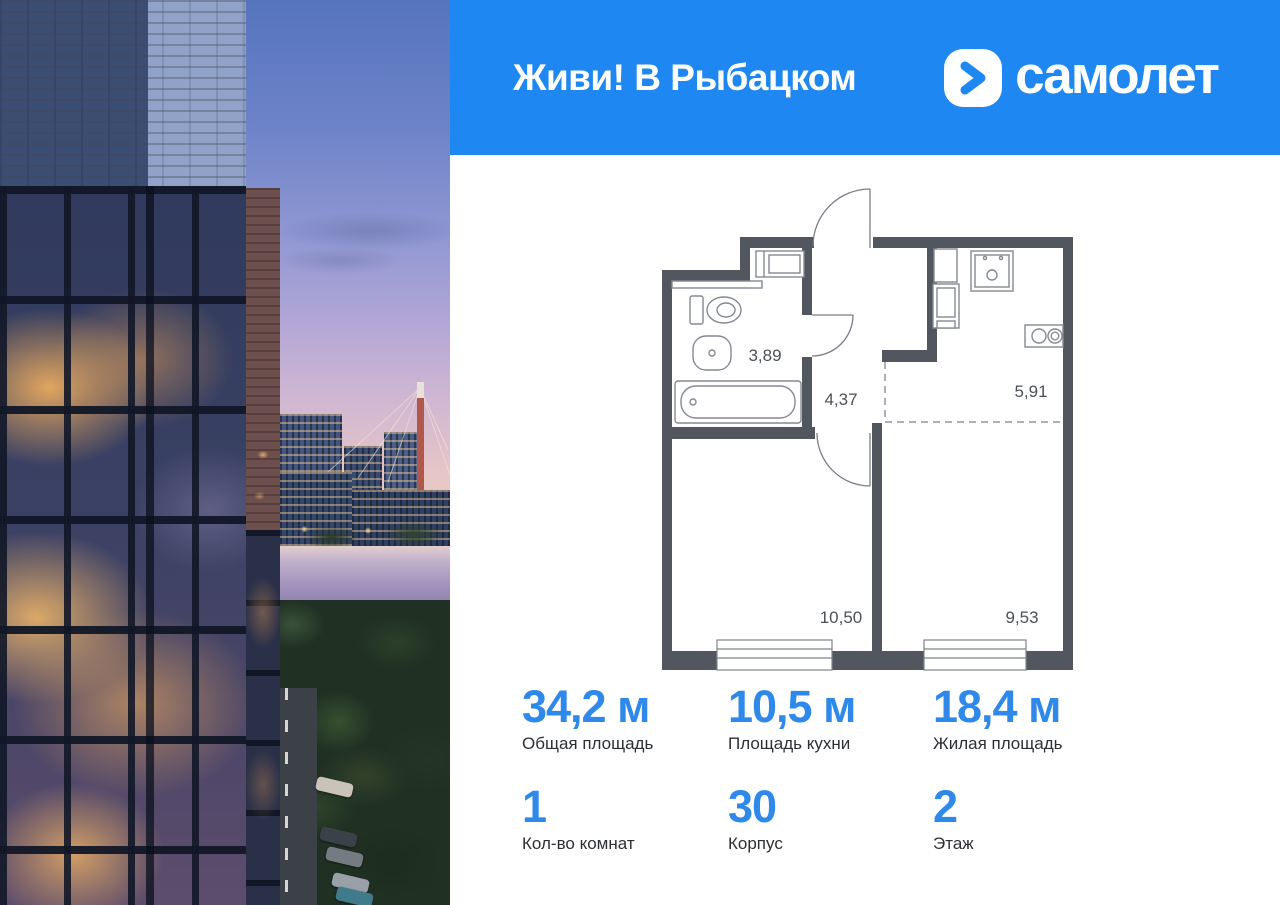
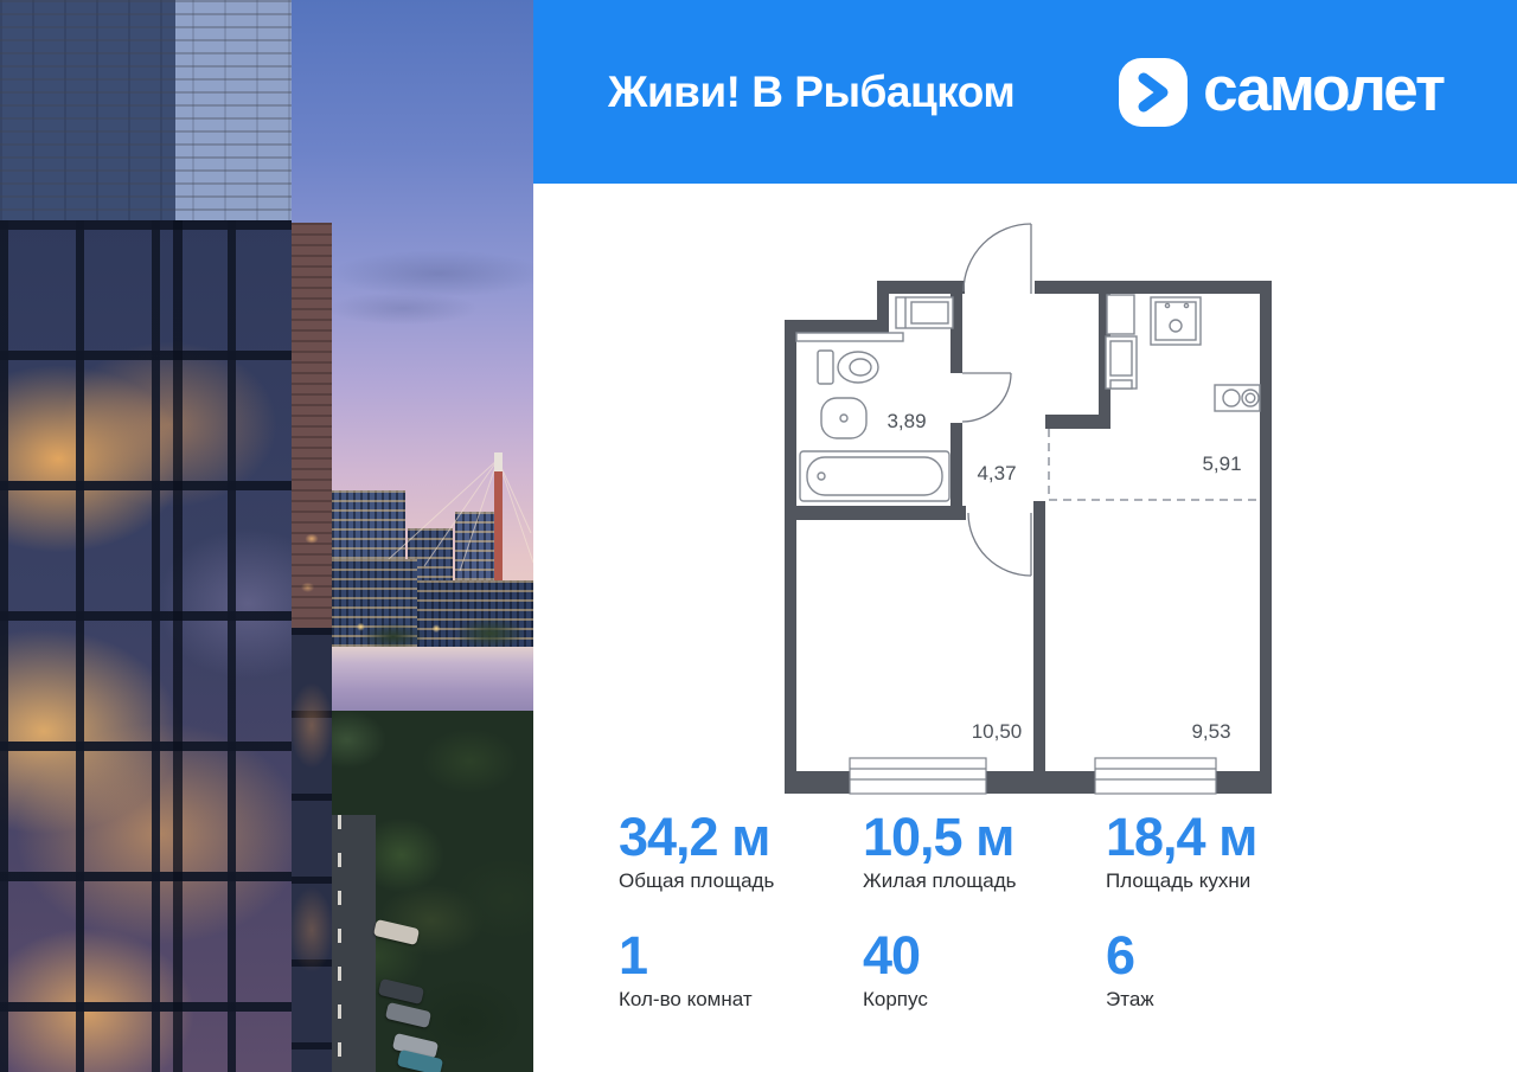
  Живи! В Рыбацком
  самолет
  3,89
  4,37
  5,91
  10,50
  9,53
  34,2 м
  Общая площадь
  10,5 м
- Площадь кухни
+ Жилая площадь
  18,4 м
- Жилая площадь
+ Площадь кухни
  1
  Кол-во комнат
- 30
+ 40
  Корпус
- 2
+ 6
  Этаж
